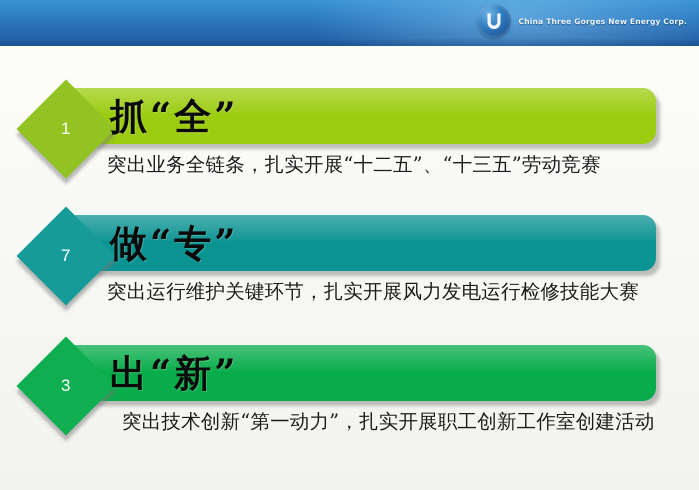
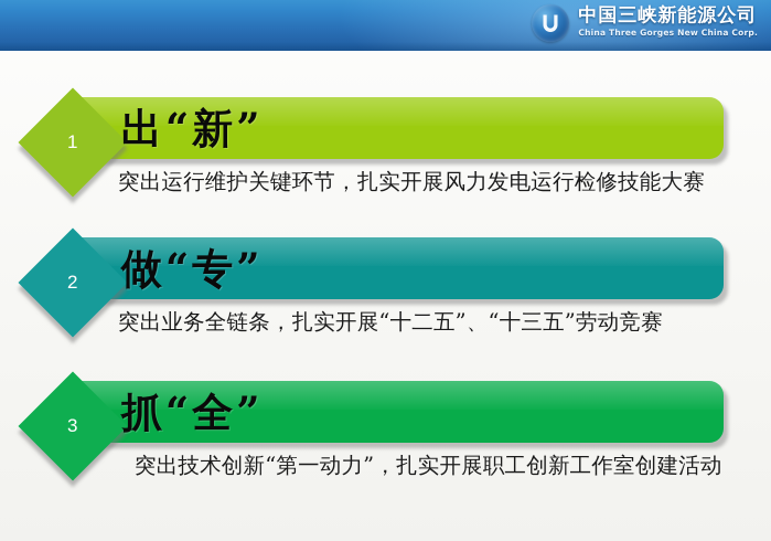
+ 中国三峡新能源公司
- China Three Gorges New Energy Corp.
+ China Three Gorges New China Corp.
  1
- 抓“全”
+ 出“新”
- 突出业务全链条，扎实开展“十二五”、“十三五”劳动竞赛
+ 突出运行维护关键环节，扎实开展风力发电运行检修技能大赛
- 7
+ 2
  做“专”
- 突出运行维护关键环节，扎实开展风力发电运行检修技能大赛
+ 突出业务全链条，扎实开展“十二五”、“十三五”劳动竞赛
  3
- 出“新”
+ 抓“全”
  突出技术创新“第一动力”，扎实开展职工创新工作室创建活动
